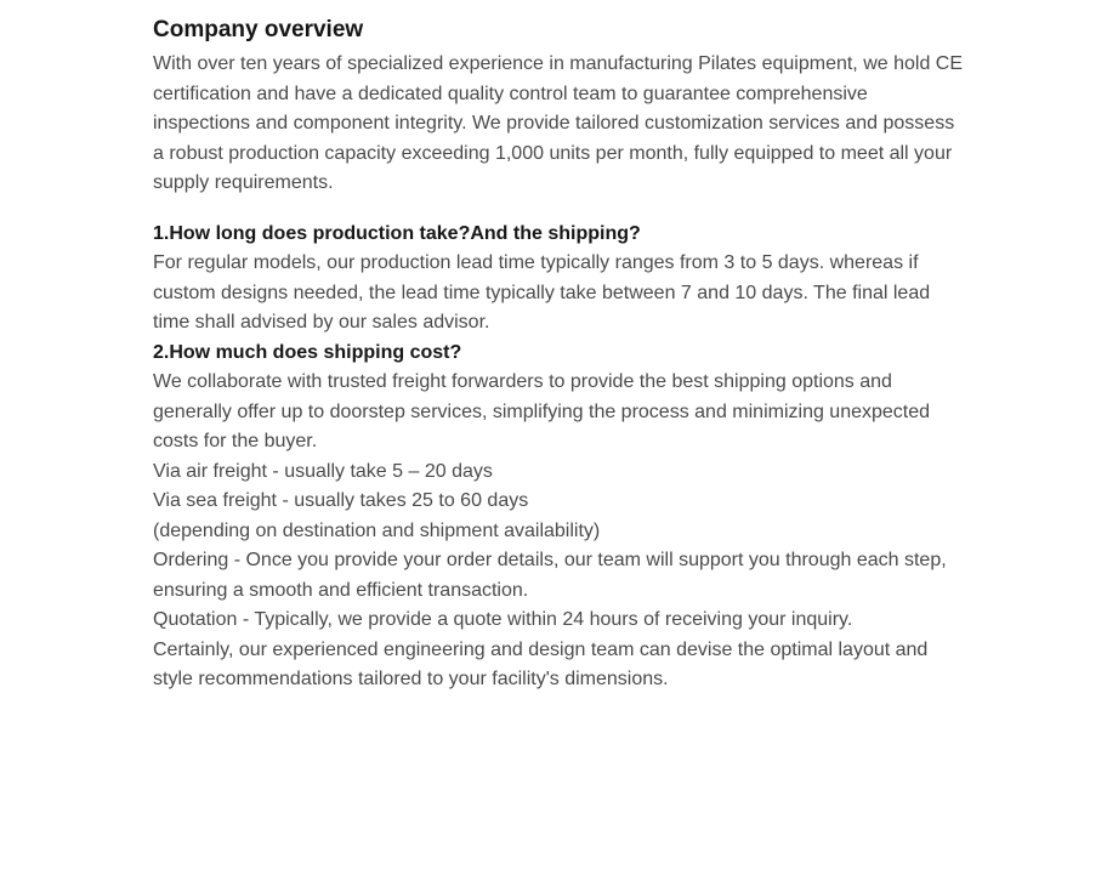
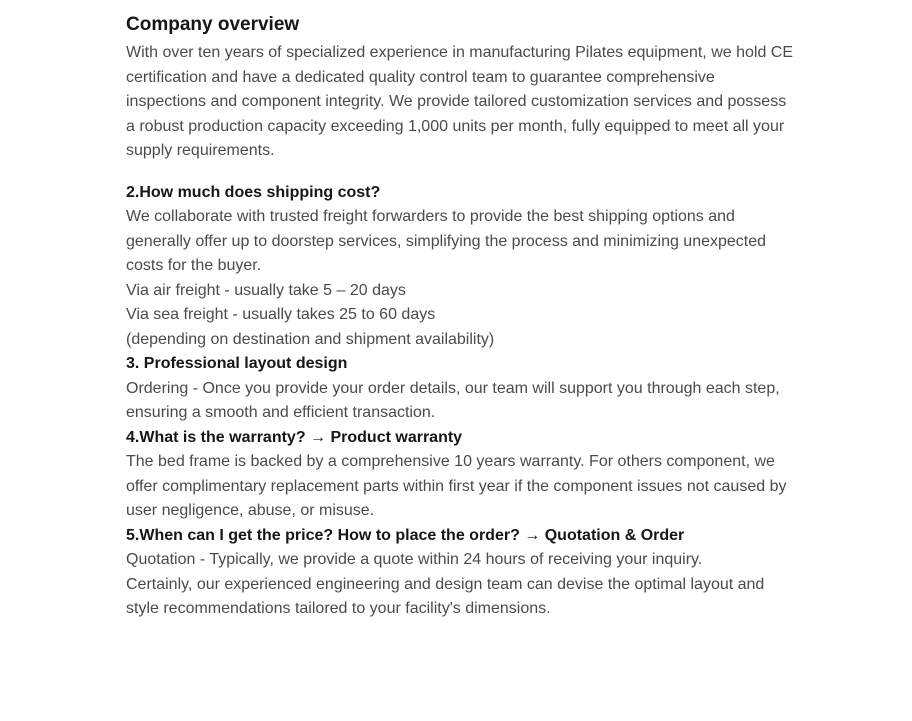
  Company overview
  With over ten years of specialized experience in manufacturing Pilates equipment, we hold CE certification and have a dedicated quality control team to guarantee comprehensive inspections and component integrity. We provide tailored customization services and possess a robust production capacity exceeding 1,000 units per month, fully equipped to meet all your supply requirements.
- 1.How long does production take?And the shipping?
- For regular models, our production lead time typically ranges from 3 to 5 days. whereas if custom designs needed, the lead time typically take between 7 and 10 days. The final lead time shall advised by our sales advisor.
  2.How much does shipping cost?
  We collaborate with trusted freight forwarders to provide the best shipping options and generally offer up to doorstep services, simplifying the process and minimizing unexpected costs for the buyer.
  Via air freight - usually take 5 – 20 days
  Via sea freight - usually takes 25 to 60 days
  (depending on destination and shipment availability)
+ 3. Professional layout design
  Ordering - Once you provide your order details, our team will support you through each step, ensuring a smooth and efficient transaction.
+ 4.What is the warranty? → Product warranty
+ The bed frame is backed by a comprehensive 10 years warranty. For others component, we offer complimentary replacement parts within first year if the component issues not caused by user negligence, abuse, or misuse.
+ 5.When can I get the price? How to place the order? → Quotation & Order
  Quotation - Typically, we provide a quote within 24 hours of receiving your inquiry.
  Certainly, our experienced engineering and design team can devise the optimal layout and style recommendations tailored to your facility's dimensions.
